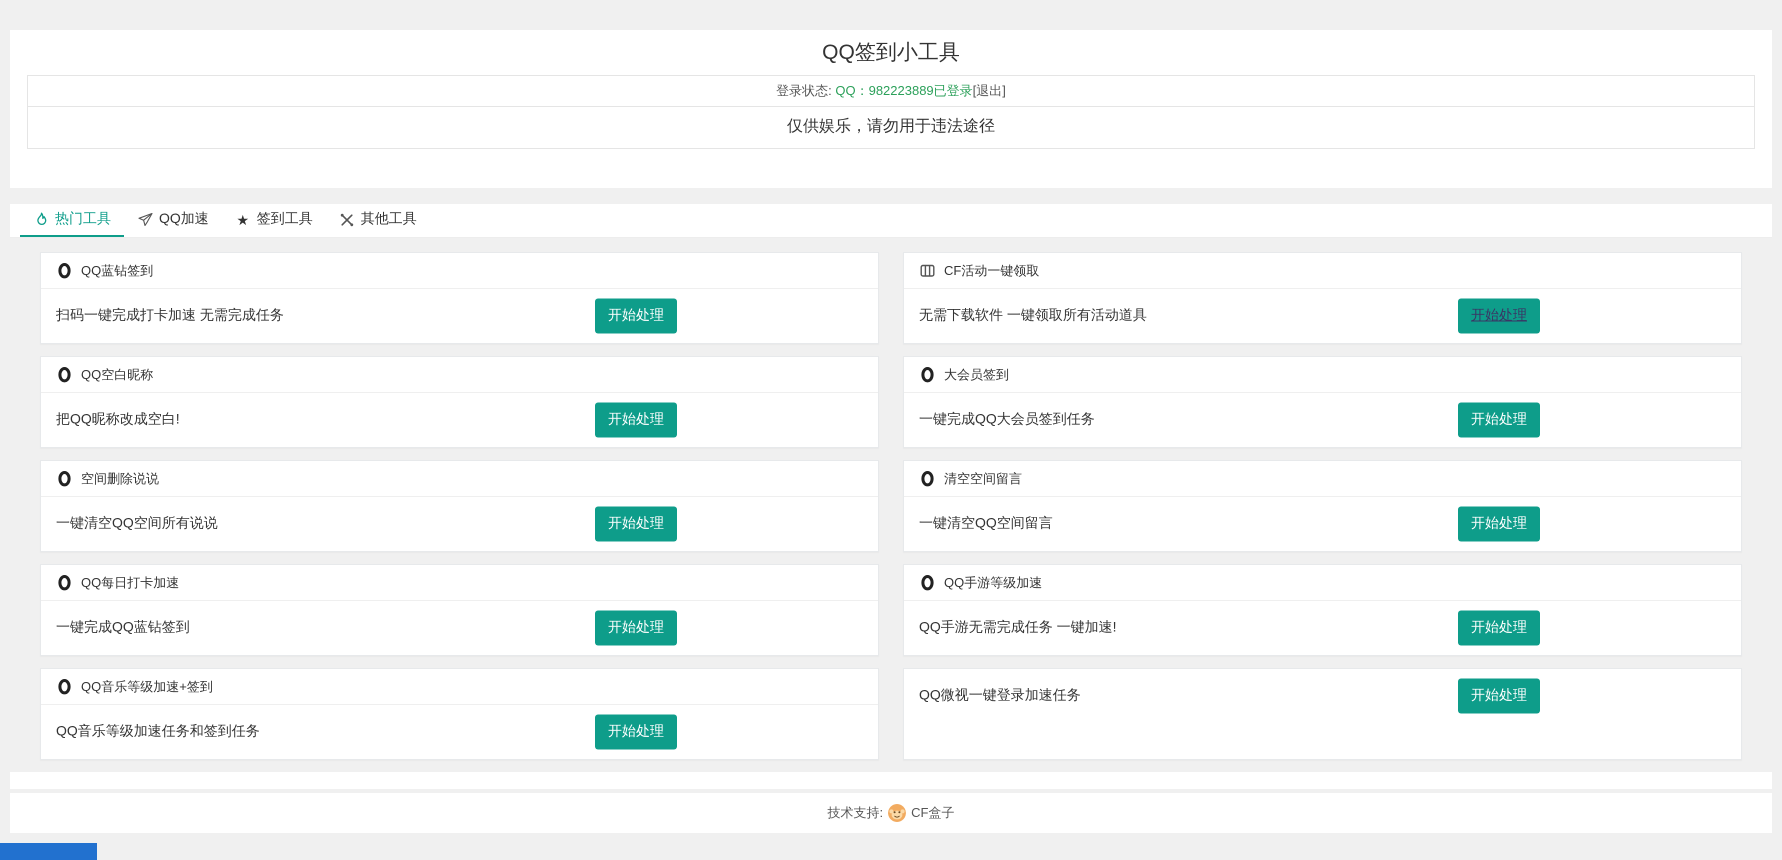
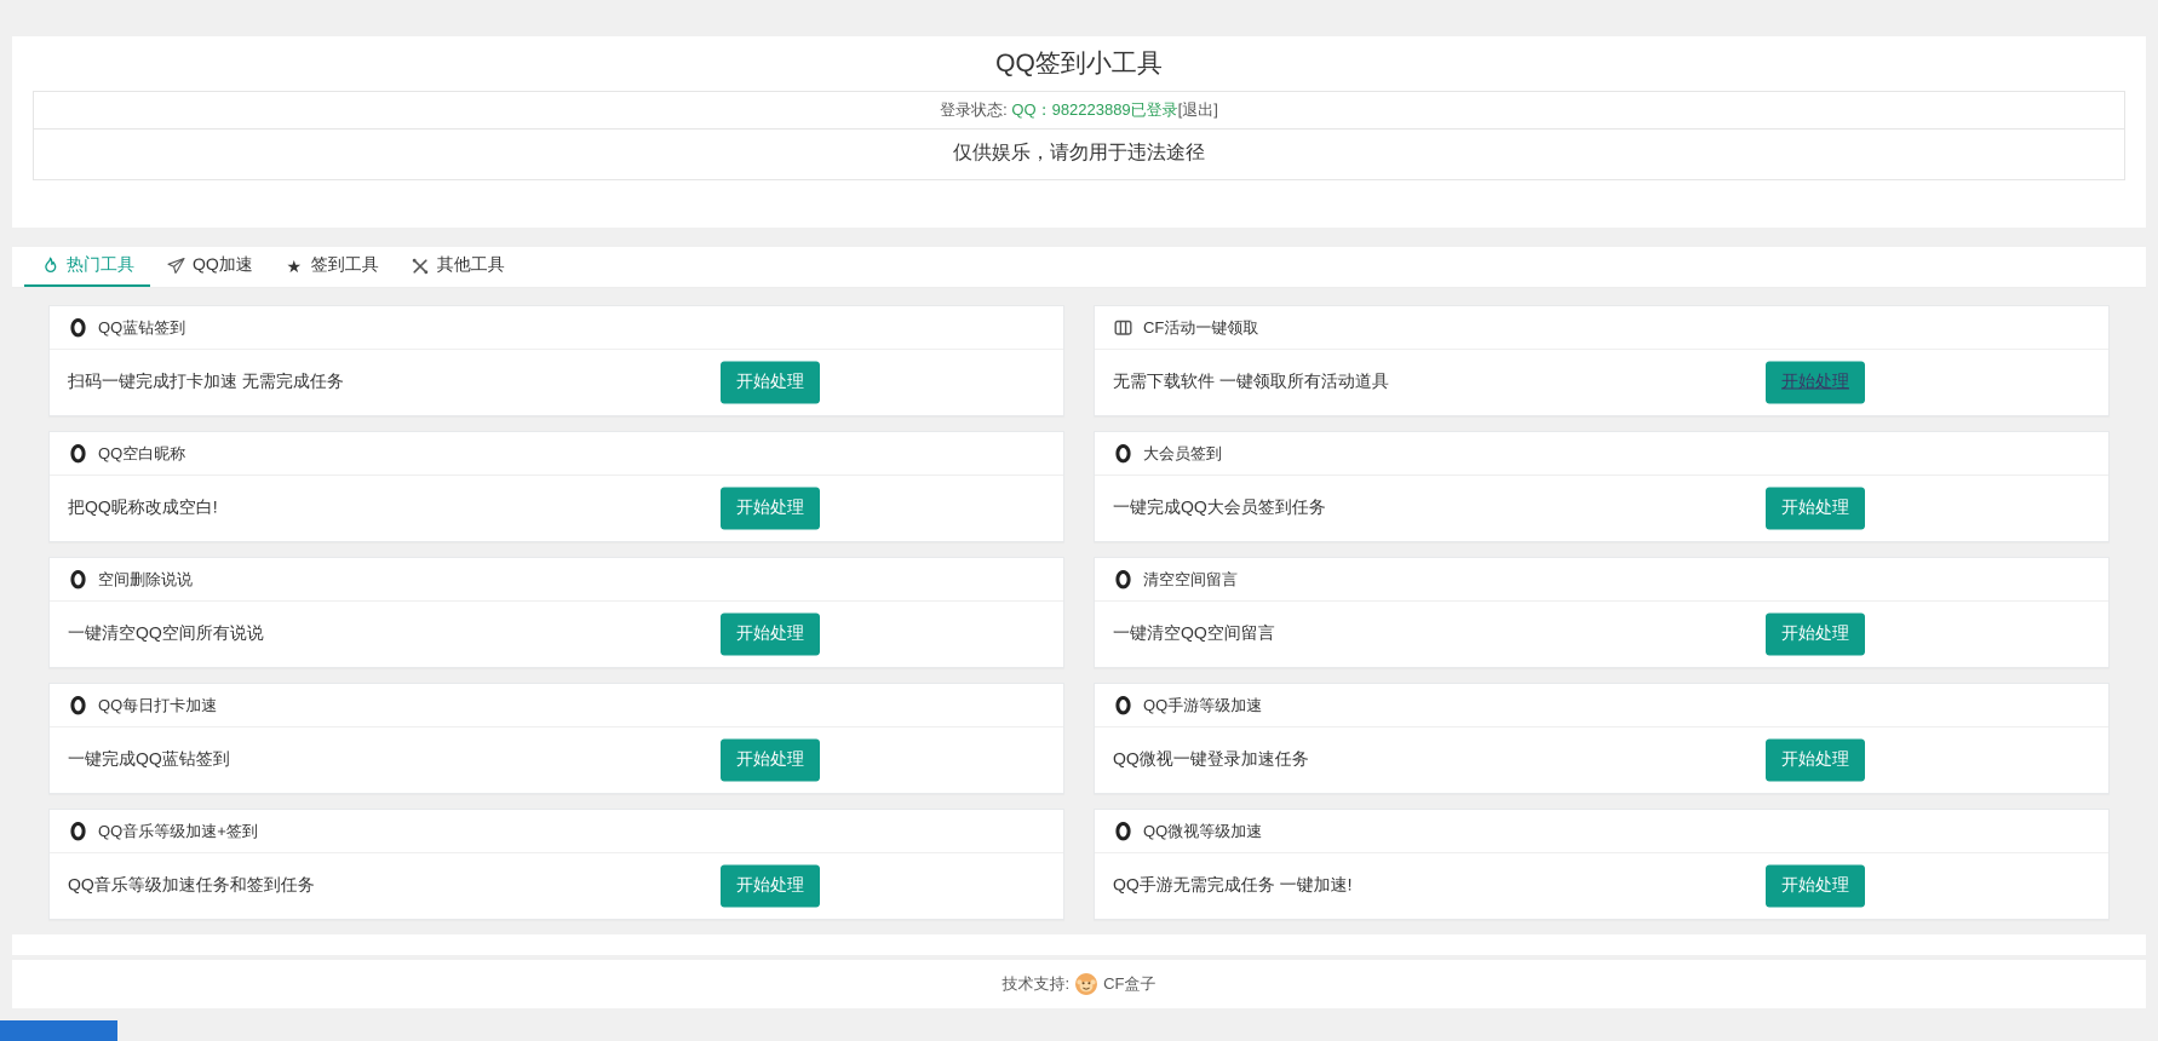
  QQ签到小工具
  登录状态: QQ：982223889已登录[退出]
  仅供娱乐，请勿用于违法途径
  热门工具
  QQ加速
  ★
  签到工具
  其他工具
  QQ蓝钻签到
  扫码一键完成打卡加速 无需完成任务
  开始处理
  CF活动一键领取
  无需下载软件 一键领取所有活动道具
  开始处理
  QQ空白昵称
  把QQ昵称改成空白!
  开始处理
  大会员签到
  一键完成QQ大会员签到任务
  开始处理
  空间删除说说
  一键清空QQ空间所有说说
  开始处理
  清空空间留言
  一键清空QQ空间留言
  开始处理
  QQ每日打卡加速
  一键完成QQ蓝钻签到
  开始处理
  QQ手游等级加速
- QQ手游无需完成任务 一键加速!
+ QQ微视一键登录加速任务
  开始处理
  QQ音乐等级加速+签到
  QQ音乐等级加速任务和签到任务
  开始处理
+ QQ微视等级加速
- QQ微视一键登录加速任务
+ QQ手游无需完成任务 一键加速!
  开始处理
  技术支持:
  CF盒子
